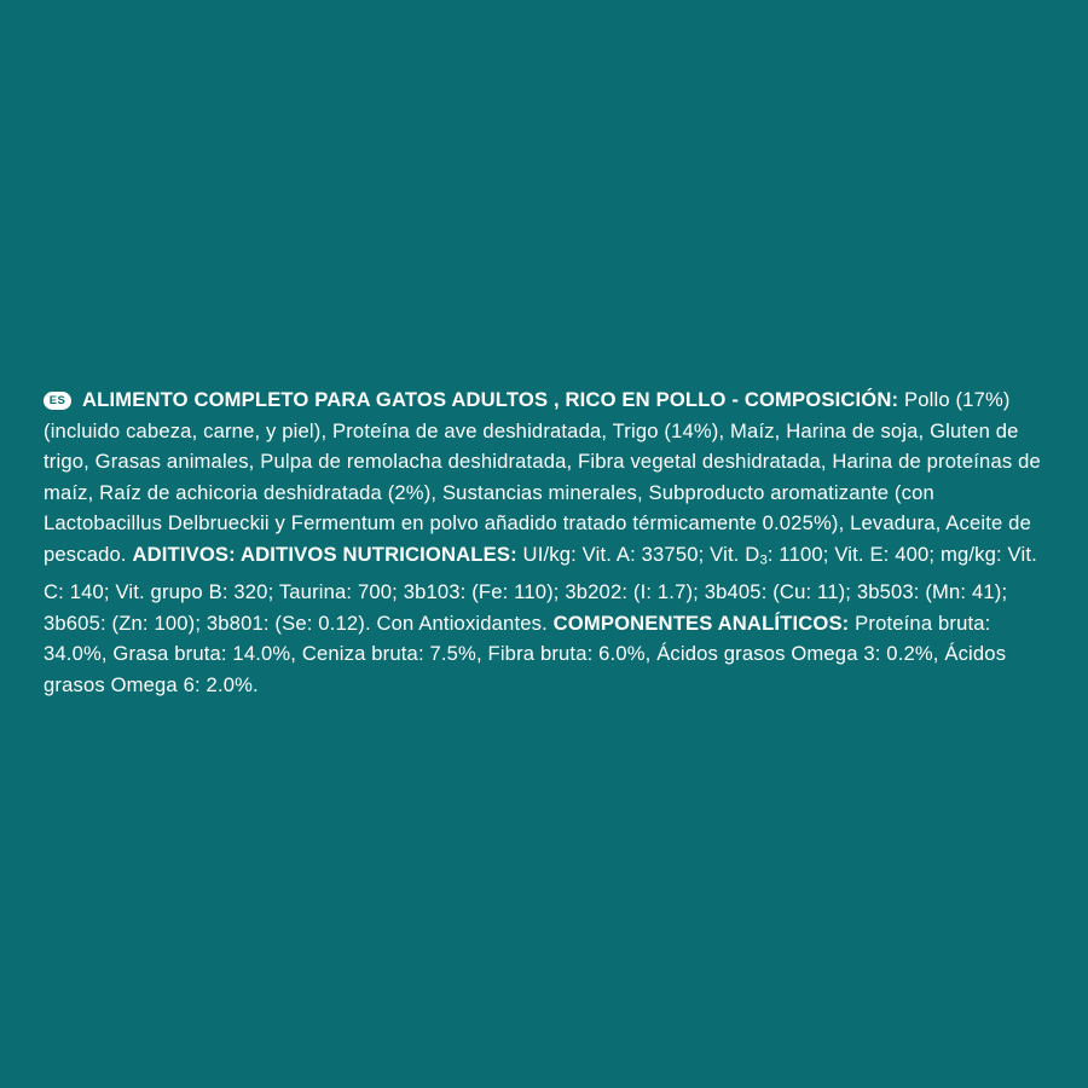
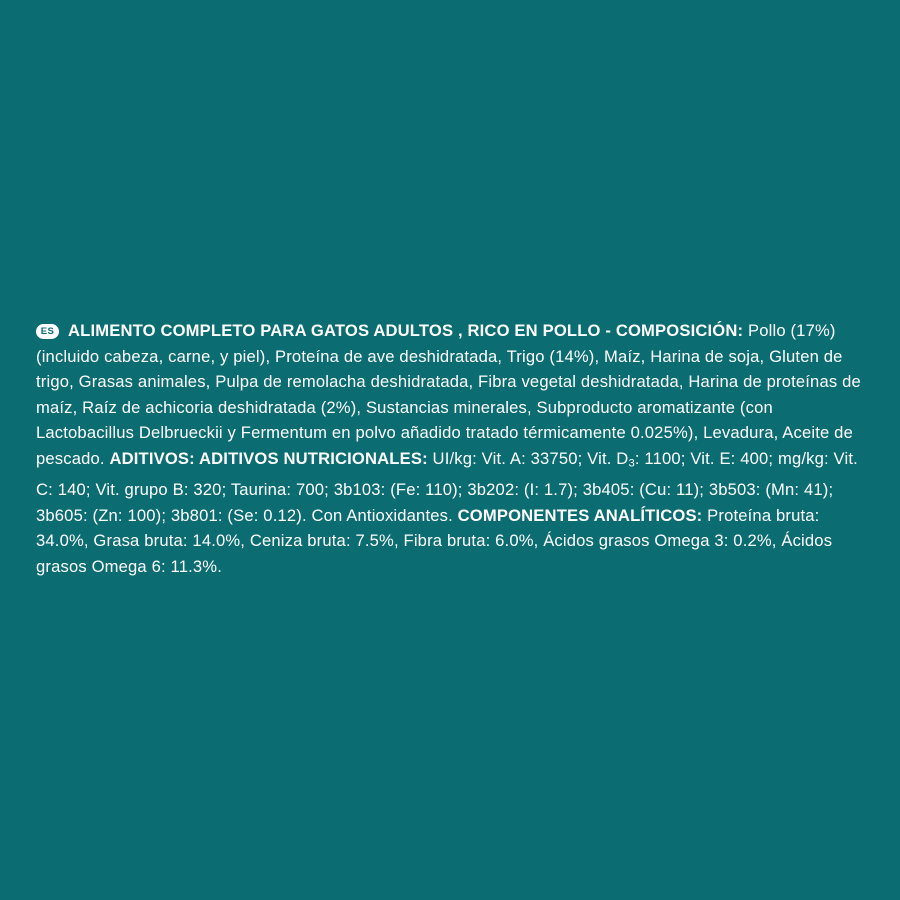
- ES ALIMENTO COMPLETO PARA GATOS ADULTOS , RICO EN POLLO - COMPOSICIÓN: Pollo (17%) (incluido cabeza, carne, y piel), Proteína de ave deshidratada, Trigo (14%), Maíz, Harina de soja, Gluten de trigo, Grasas animales, Pulpa de remolacha deshidratada, Fibra vegetal deshidratada, Harina de proteínas de maíz, Raíz de achicoria deshidratada (2%), Sustancias minerales, Subproducto aromatizante (con Lactobacillus Delbrueckii y Fermentum en polvo añadido tratado térmicamente 0.025%), Levadura, Aceite de pescado. ADITIVOS: ADITIVOS NUTRICIONALES: UI/kg: Vit. A: 33750; Vit. D3: 1100; Vit. E: 400; mg/kg: Vit. C: 140; Vit. grupo B: 320; Taurina: 700; 3b103: (Fe: 110); 3b202: (I: 1.7); 3b405: (Cu: 11); 3b503: (Mn: 41); 3b605: (Zn: 100); 3b801: (Se: 0.12). Con Antioxidantes. COMPONENTES ANALÍTICOS: Proteína bruta: 34.0%, Grasa bruta: 14.0%, Ceniza bruta: 7.5%, Fibra bruta: 6.0%, Ácidos grasos Omega 3: 0.2%, Ácidos grasos Omega 6: 2.0%.
+ ES ALIMENTO COMPLETO PARA GATOS ADULTOS , RICO EN POLLO - COMPOSICIÓN: Pollo (17%) (incluido cabeza, carne, y piel), Proteína de ave deshidratada, Trigo (14%), Maíz, Harina de soja, Gluten de trigo, Grasas animales, Pulpa de remolacha deshidratada, Fibra vegetal deshidratada, Harina de proteínas de maíz, Raíz de achicoria deshidratada (2%), Sustancias minerales, Subproducto aromatizante (con Lactobacillus Delbrueckii y Fermentum en polvo añadido tratado térmicamente 0.025%), Levadura, Aceite de pescado. ADITIVOS: ADITIVOS NUTRICIONALES: UI/kg: Vit. A: 33750; Vit. D3: 1100; Vit. E: 400; mg/kg: Vit. C: 140; Vit. grupo B: 320; Taurina: 700; 3b103: (Fe: 110); 3b202: (I: 1.7); 3b405: (Cu: 11); 3b503: (Mn: 41); 3b605: (Zn: 100); 3b801: (Se: 0.12). Con Antioxidantes. COMPONENTES ANALÍTICOS: Proteína bruta: 34.0%, Grasa bruta: 14.0%, Ceniza bruta: 7.5%, Fibra bruta: 6.0%, Ácidos grasos Omega 3: 0.2%, Ácidos grasos Omega 6: 11.3%.
